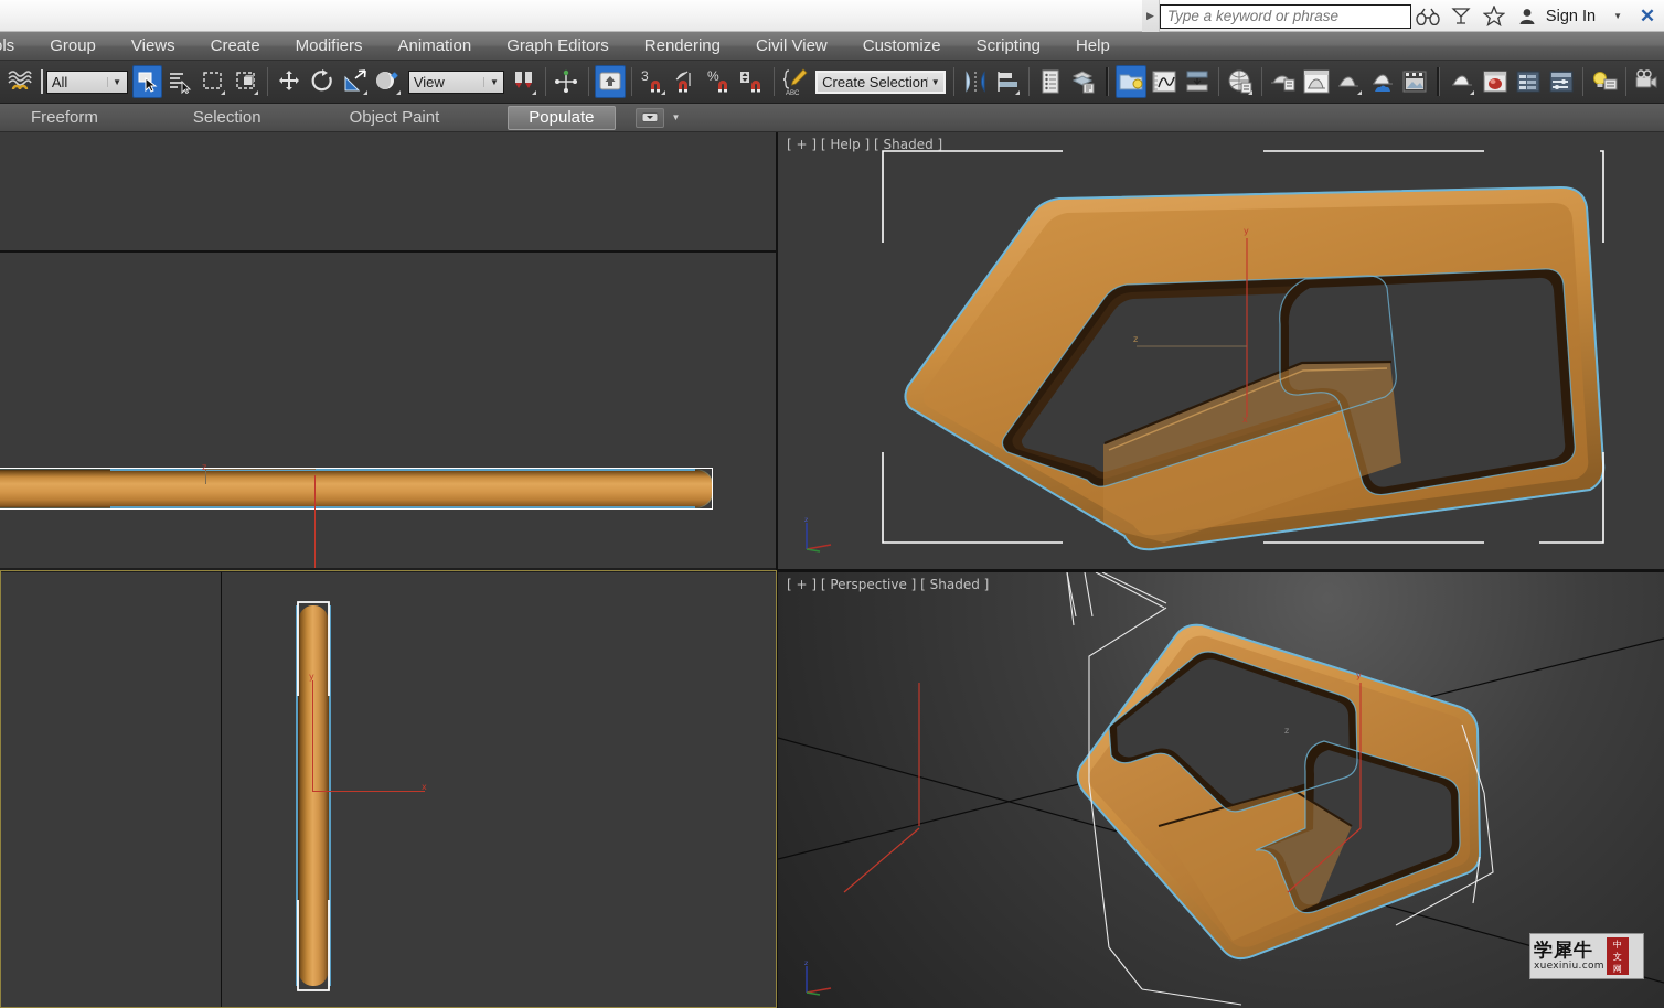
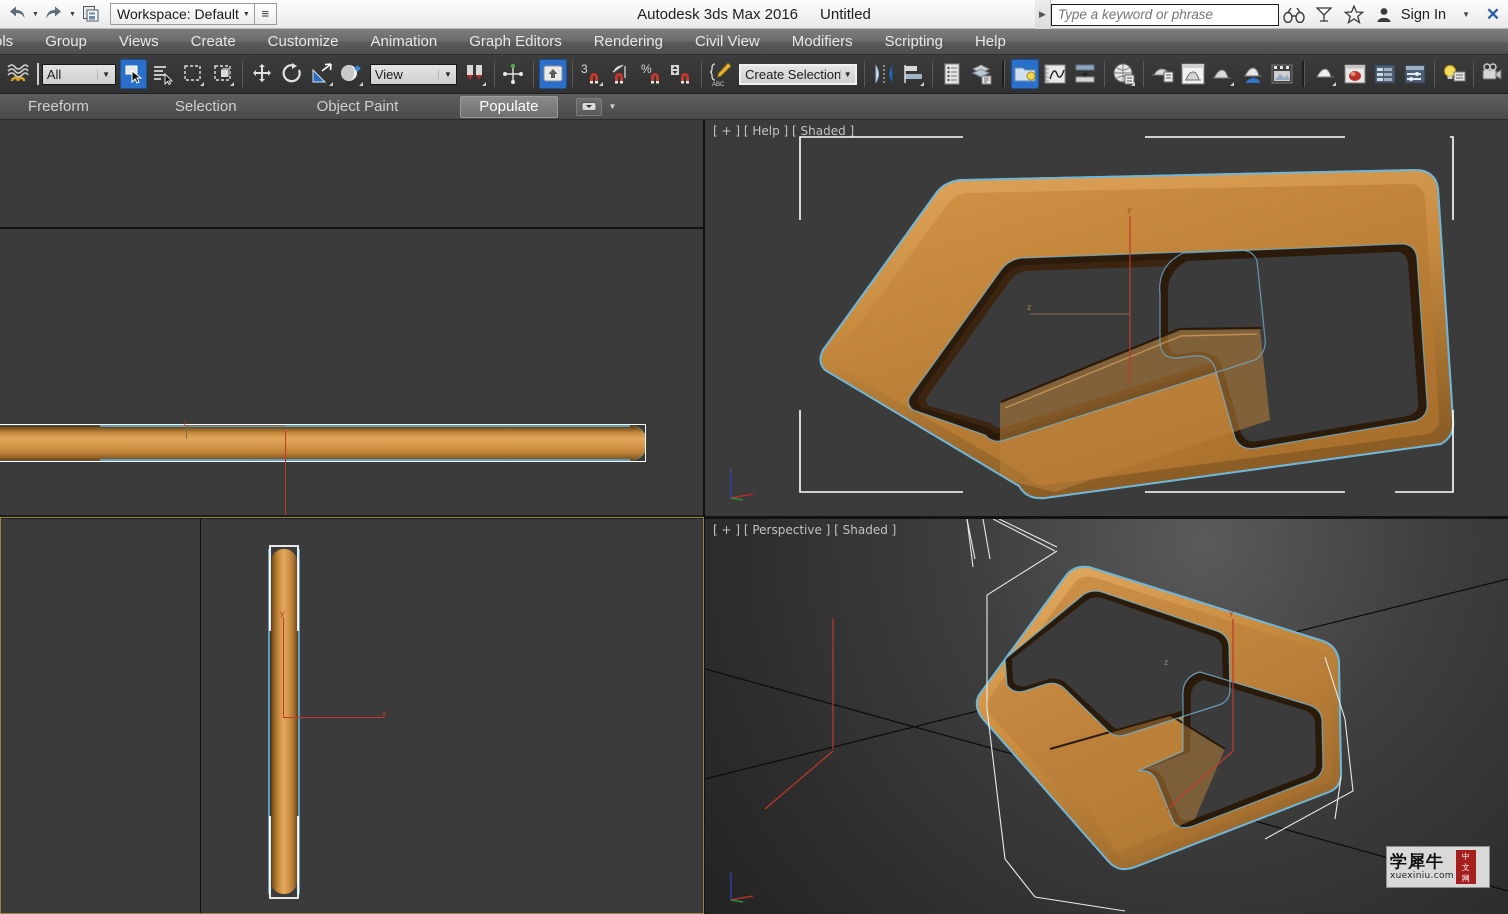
+ Workspace: Default
+ ≡
+ Autodesk 3ds Max 2016 Untitled
  ▶
  Type a keyword or phrase
  Sign In
  ▼
  ✕
  Group
  Views
  Create
- Modifiers
+ Customize
  Animation
  Graph Editors
  Rendering
  Civil View
- Customize
+ Modifiers
  Scripting
  Help
  All
  ▼
  View
  ▼
  3
  %
  Create Selection
  ▼
  Freeform
  Selection
  Object Paint
  Populate
  ▼
  z
  [ + ] [ Help ] [ Shaded ]
  y
  z
  x
  y
  x
  [ + ] [ Perspective ] [ Shaded ]
  y
  z
  学犀牛
  xuexiniu.com
  中
  文
  网
